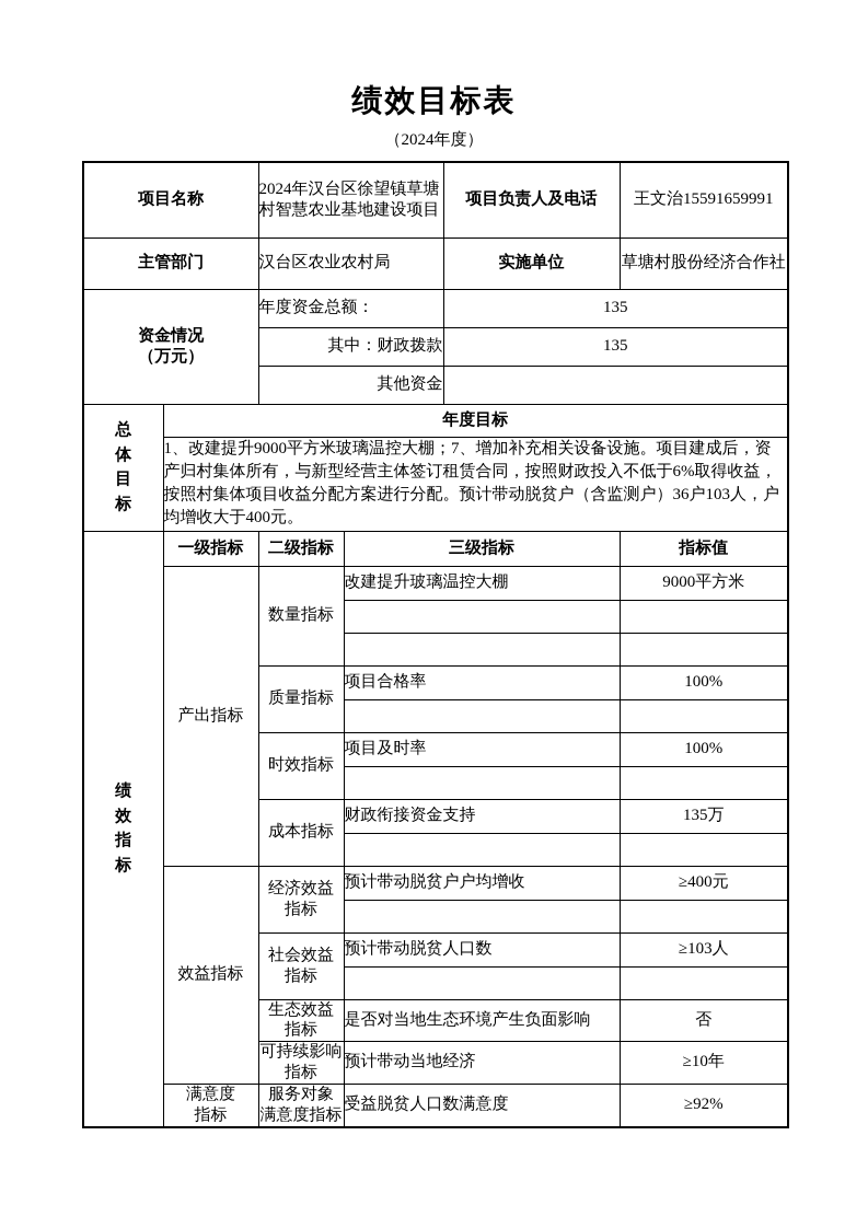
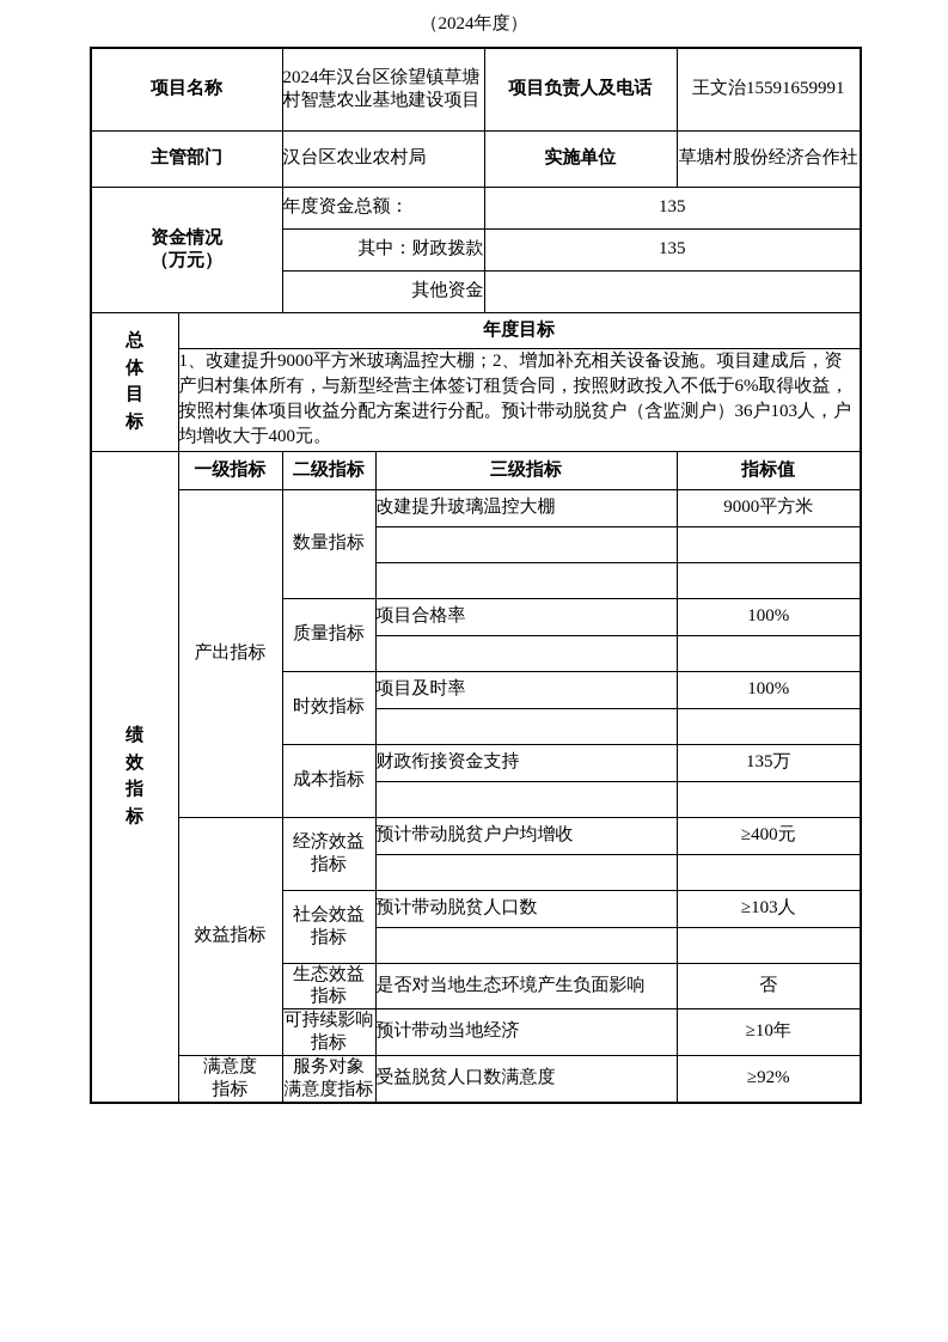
- 绩效目标表
  （2024年度）
  项目名称	2024年汉台区徐望镇草塘村智慧农业基地建设项目	项目负责人及电话	王文治15591659991
  主管部门	汉台区农业农村局	实施单位	草塘村股份经济合作社
  资金情况 （万元）	年度资金总额：	135
  其中：财政拨款	135
  其他资金
  总体目标	年度目标
- 1、改建提升9000平方米玻璃温控大棚；7、增加补充相关设备设施。项目建成后，资产归村集体所有，与新型经营主体签订租赁合同，按照财政投入不低于6%取得收益，按照村集体项目收益分配方案进行分配。预计带动脱贫户（含监测户）36户103人，户均增收大于400元。
+ 1、改建提升9000平方米玻璃温控大棚；2、增加补充相关设备设施。项目建成后，资产归村集体所有，与新型经营主体签订租赁合同，按照财政投入不低于6%取得收益，按照村集体项目收益分配方案进行分配。预计带动脱贫户（含监测户）36户103人，户均增收大于400元。
  绩效指标	一级指标	二级指标	三级指标	指标值
  产出指标	数量指标	改建提升玻璃温控大棚	9000平方米
  质量指标	项目合格率	100%
  时效指标	项目及时率	100%
  成本指标	财政衔接资金支持	135万
  效益指标	经济效益 指标	预计带动脱贫户户均增收	≥400元
  社会效益 指标	预计带动脱贫人口数	≥103人
  生态效益 指标	是否对当地生态环境产生负面影响	否
  可持续影响 指标	预计带动当地经济	≥10年
  满意度 指标	服务对象 满意度指标	受益脱贫人口数满意度	≥92%
